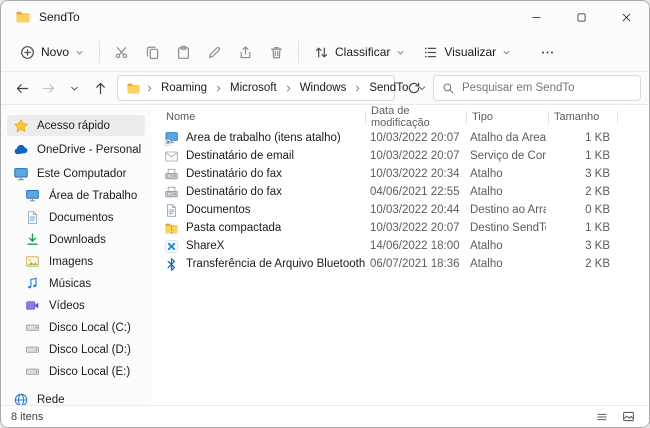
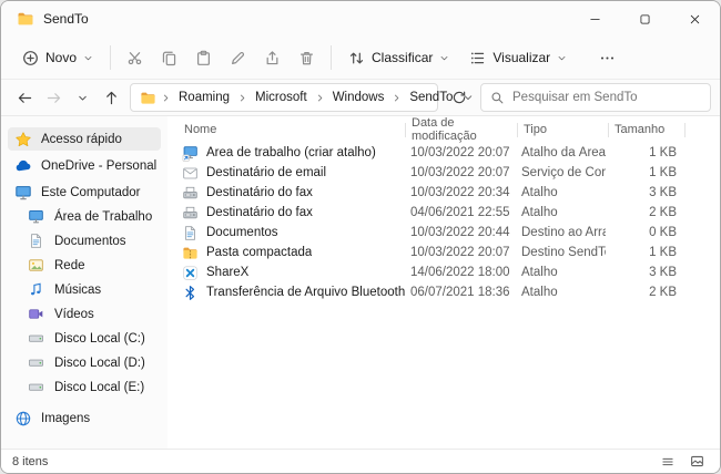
  SendTo
  Novo
  Classificar
  Visualizar
  Roaming
  Microsoft
  Windows
  SendTo
  Pesquisar em SendTo
  Acesso rápido
  OneDrive - Personal
  Este Computador
  Área de Trabalho
  Documentos
- Downloads
- Imagens
+ Rede
  Músicas
  Vídeos
  Disco Local (C:)
  Disco Local (D:)
  Disco Local (E:)
- Rede
+ Imagens
  Nome
  Data de modificação
  Tipo
  Tamanho
- Área de trabalho (itens atalho)
+ Área de trabalho (criar atalho)
  10/03/2022 20:07
  Atalho da Área
  1 KB
  Destinatário de email
  10/03/2022 20:07
  Serviço de Cor
  1 KB
  Destinatário do fax
  10/03/2022 20:34
  Atalho
  3 KB
  Destinatário do fax
  04/06/2021 22:55
  Atalho
  2 KB
  Documentos
  10/03/2022 20:44
  0 KB
  Pasta compactada
  10/03/2022 20:07
  Destino SendT
  1 KB
  ShareX
  14/06/2022 18:00
  Atalho
  3 KB
  Transferência de Arquivo Bluetooth
  06/07/2021 18:36
  Atalho
  2 KB
  8 itens
